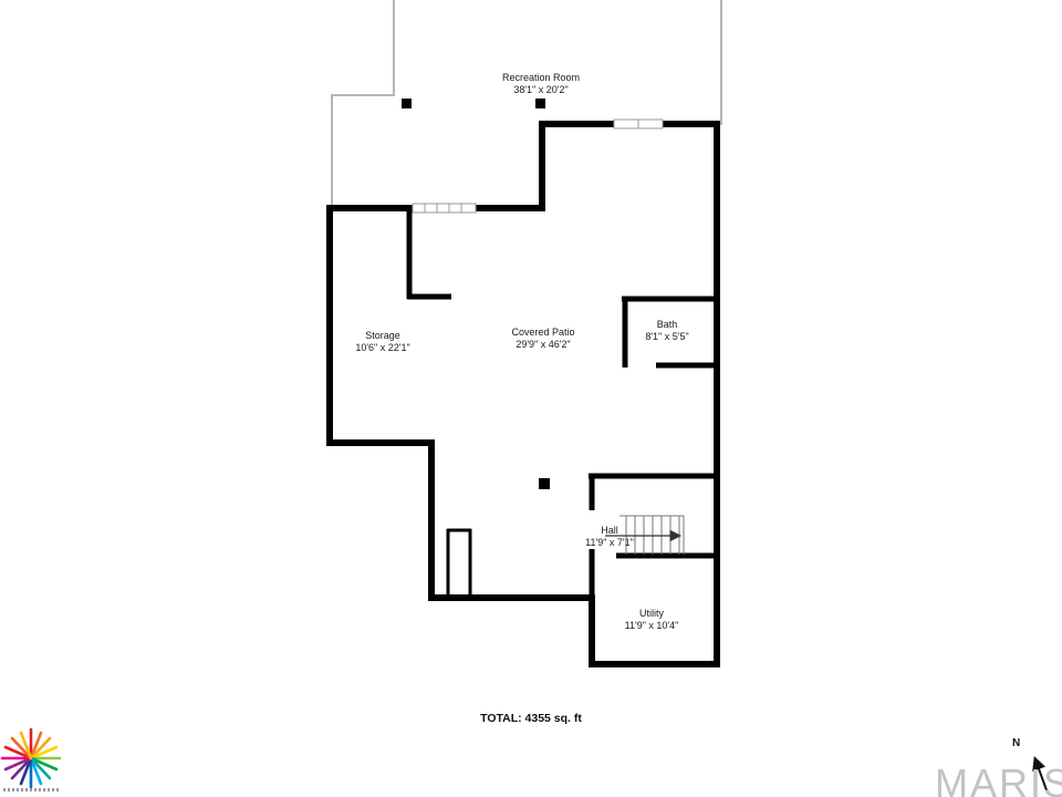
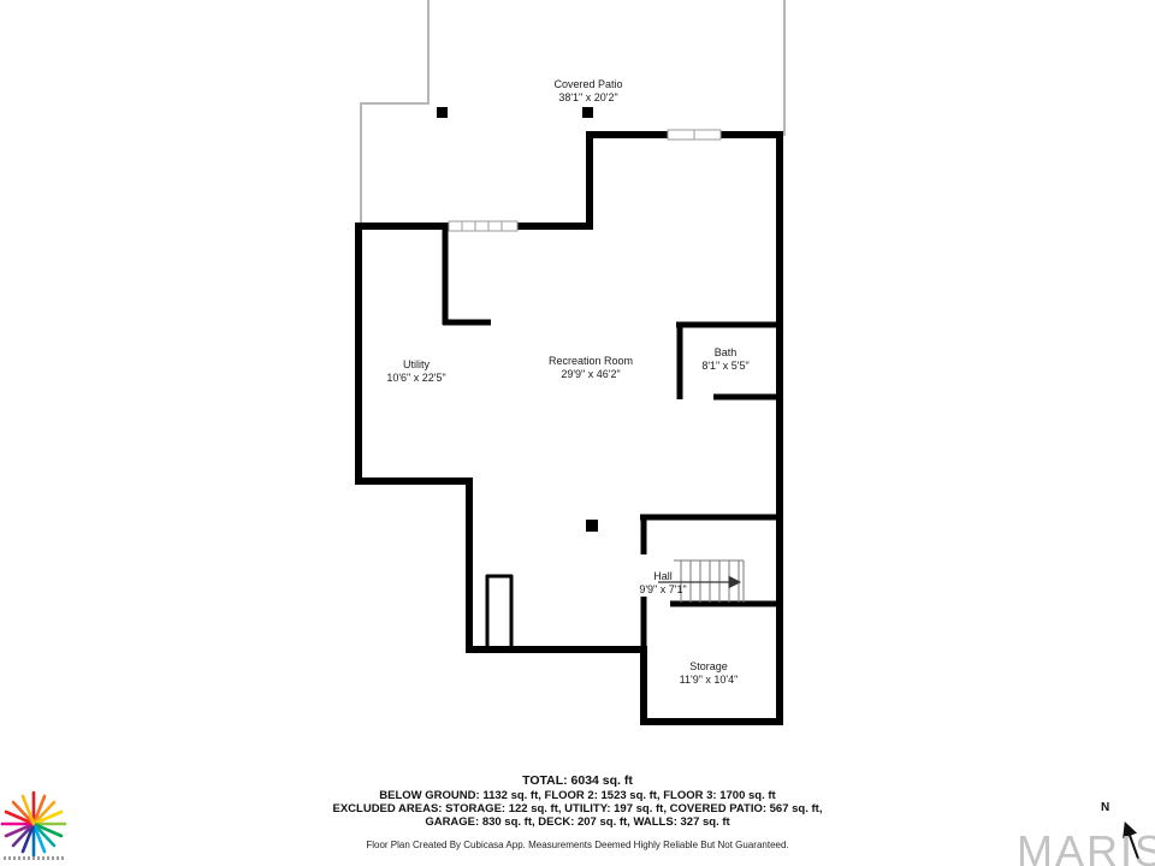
- Recreation Room
+ Covered Patio
  38'1" x 20'2"
- Storage
+ Utility
- 10'6" x 22'1"
+ 10'6" x 22'5"
- Covered Patio
+ Recreation Room
  29'9" x 46'2"
  Bath
  8'1" x 5'5"
  Hall
- 11'9" x 7'1"
+ 9'9" x 7'1"
- Utility
+ Storage
  11'9" x 10'4"
- TOTAL: 4355 sq. ft
+ TOTAL: 6034 sq. ft
+ BELOW GROUND: 1132 sq. ft, FLOOR 2: 1523 sq. ft, FLOOR 3: 1700 sq. ft
+ EXCLUDED AREAS: STORAGE: 122 sq. ft, UTILITY: 197 sq. ft, COVERED PATIO: 567 sq. ft,
+ GARAGE: 830 sq. ft, DECK: 207 sq. ft, WALLS: 327 sq. ft
+ Floor Plan Created By Cubicasa App. Measurements Deemed Highly Reliable But Not Guaranteed.
  N
  MARIS
